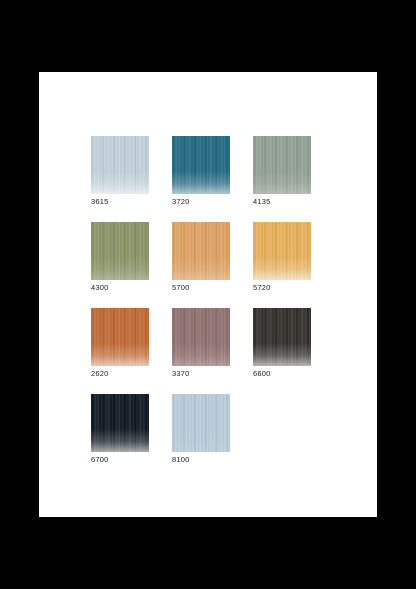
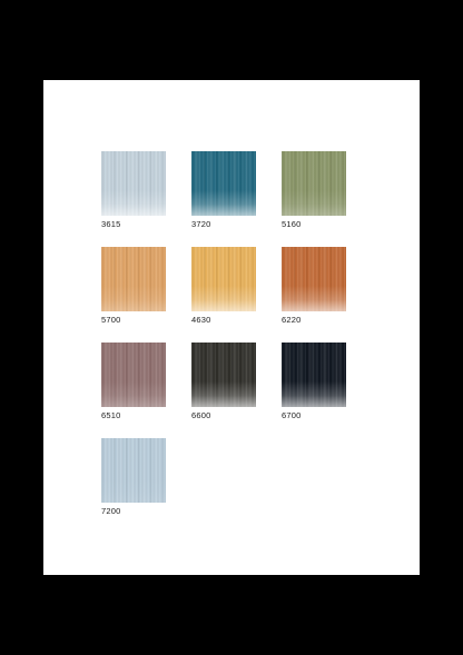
  3615
  3720
- 4135
- 4300
+ 5160
  5700
- 5720
+ 4630
- 2620
+ 6220
- 3370
+ 6510
  6600
  6700
- 8100
+ 7200
